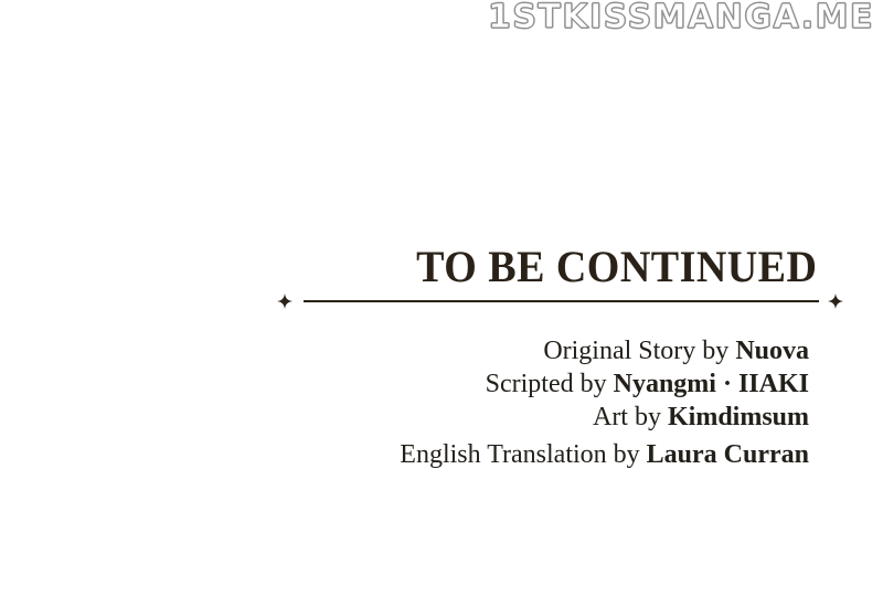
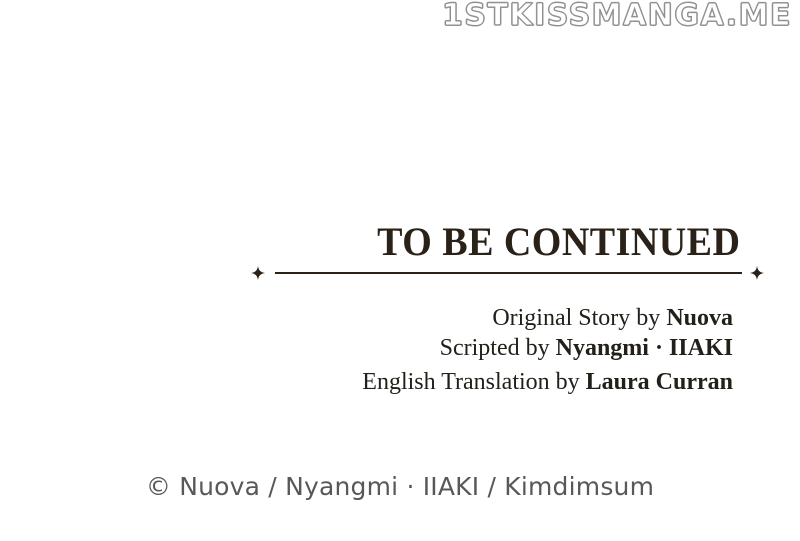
  1STKISSMANGA.ME
  TO BE CONTINUED
  Original Story by Nuova
  Scripted by Nyangmi · IIAKI
- Art by Kimdimsum
  English Translation by Laura Curran
+ © Nuova / Nyangmi · IIAKI / Kimdimsum
